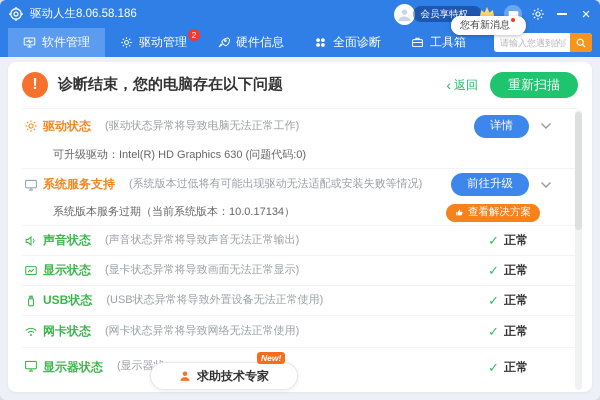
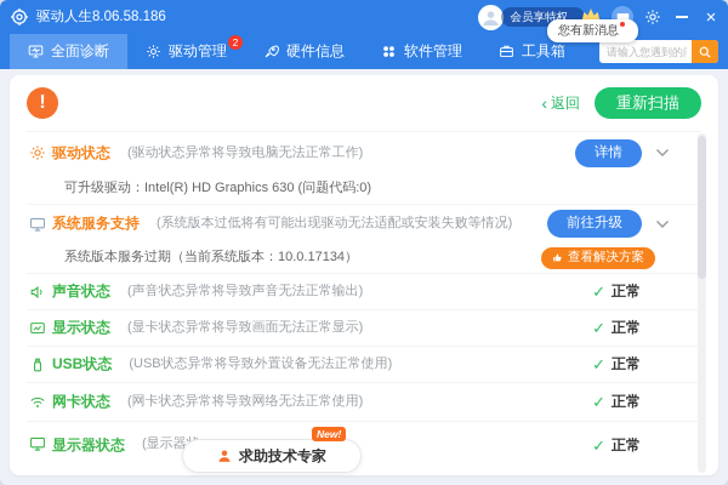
  驱动人生8.06.58.186
  会员享特权
  ×
  您有新消息
- 软件管理
+ 全面诊断
  驱动管理
  2
  硬件信息
- 全面诊断
+ 软件管理
  工具箱
  请输入您遇到的
  !
- 诊断结束，您的电脑存在以下问题
  ‹
  返回
  重新扫描
  驱动状态
  (驱动状态异常将导致电脑无法正常工作)
  详情
  可升级驱动：Intel(R) HD Graphics 630 (问题代码:0)
  系统服务支持
  (系统版本过低将有可能出现驱动无法适配或安装失败等情况)
  前往升级
  系统版本服务过期（当前系统版本：10.0.17134）
  查看解决方案
  声音状态
  (声音状态异常将导致声音无法正常输出)
  ✓
  正常
  显示状态
  (显卡状态异常将导致画面无法正常显示)
  ✓
  正常
  USB状态
  (USB状态异常将导致外置设备无法正常使用)
  ✓
  正常
  网卡状态
  (网卡状态异常将导致网络无法正常使用)
  ✓
  正常
  显示器状态
  (显示器
  ✓
  正常
  求助技术专家
  New!
